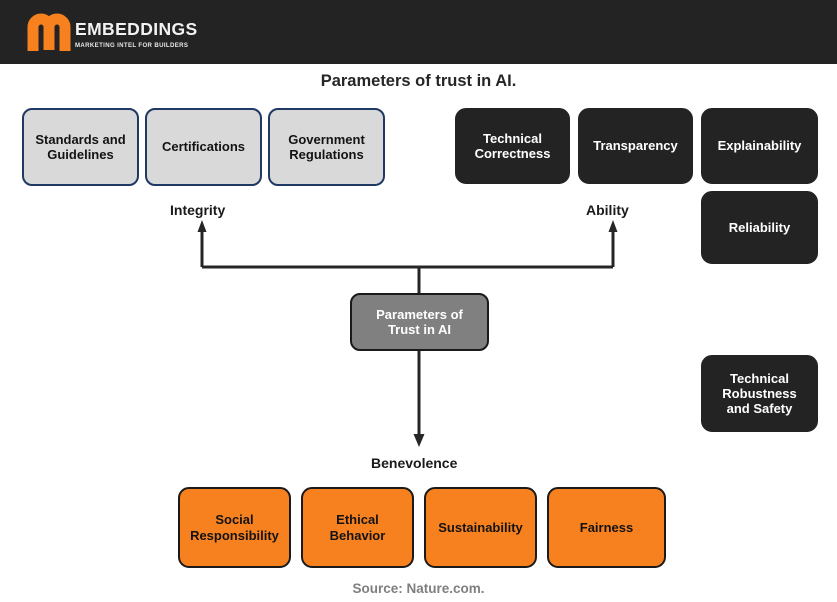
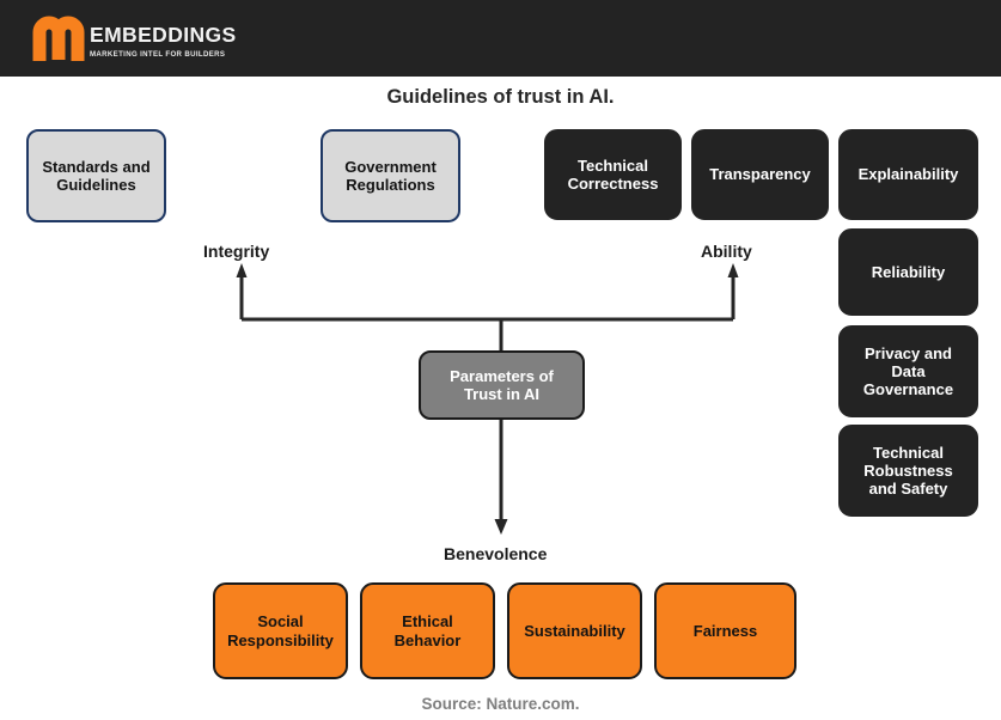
  EMBEDDINGS
- Parameters of trust in AI.
+ Guidelines of trust in AI.
  Standards and
  Guidelines
- Certifications
  Government
  Regulations
  Technical
  Correctness
  Transparency
  Explainability
  Reliability
+ Privacy and
+ Data
+ Governance
  Technical
  Robustness
  and Safety
  Integrity
  Ability
  Benevolence
  Parameters of
  Trust in AI
  Social
  Responsibility
  Ethical
  Behavior
  Sustainability
  Fairness
  Source: Nature.com.
